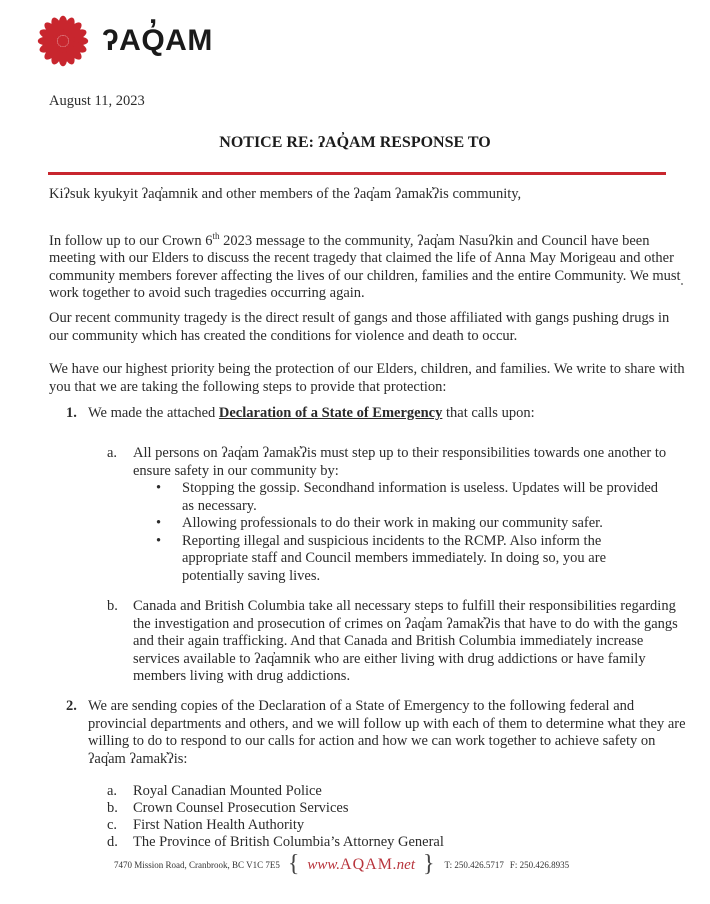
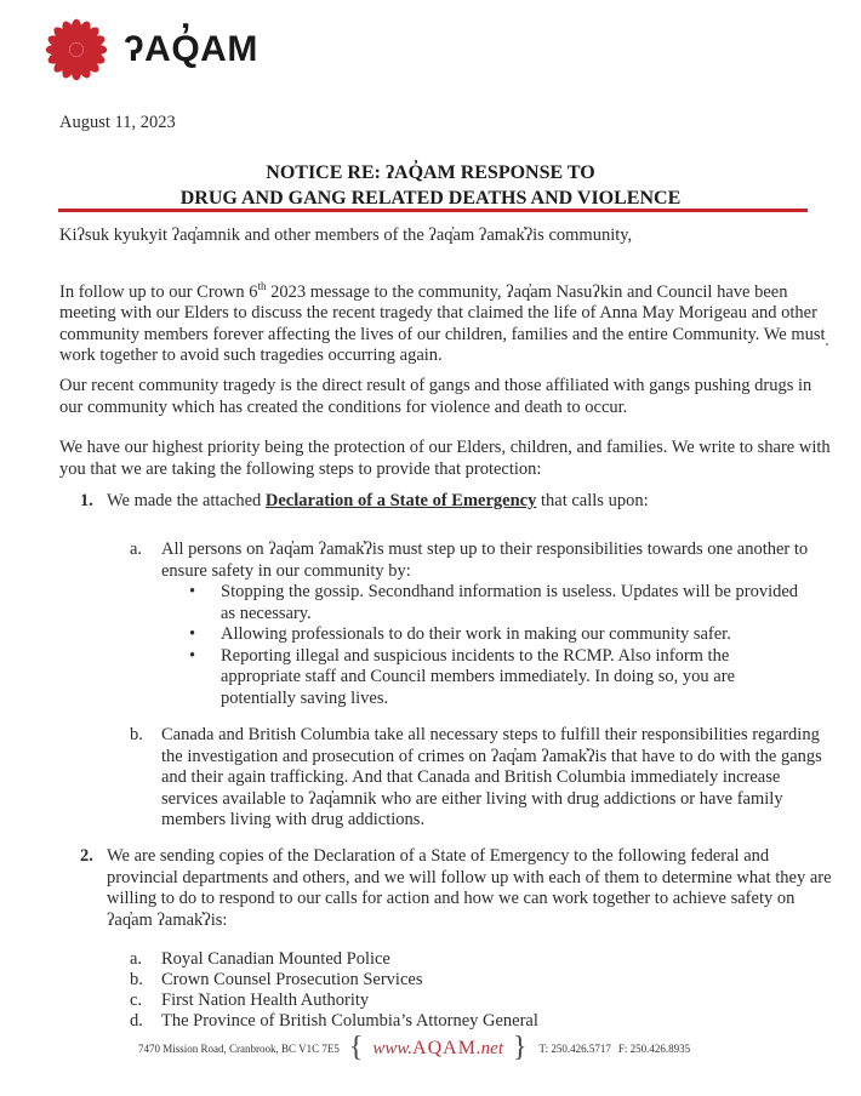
  ʔAQ̓AM
  August 11, 2023
  NOTICE RE: ʔAQ̓AM RESPONSE TO
+ DRUG AND GANG RELATED DEATHS AND VIOLENCE
  Kiʔsuk kyukyit ʔaq̓amnik and other members of the ʔaq̓am ʔamak̓ʔis community,
  In follow up to our Crown 6th 2023 message to the community, ʔaq̓am Nasuʔkin and Council have been meeting with our Elders to discuss the recent tragedy that claimed the life of Anna May Morigeau and other community members forever affecting the lives of our children, families and the entire Community. We must work together to avoid such tragedies occurring again.
  Our recent community tragedy is the direct result of gangs and those affiliated with gangs pushing drugs in our community which has created the conditions for violence and death to occur.
  We have our highest priority being the protection of our Elders, children, and families. We write to share with you that we are taking the following steps to provide that protection:
  1. We made the attached Declaration of a State of Emergency that calls upon:
  a.
  All persons on ʔaq̓am ʔamak̓ʔis must step up to their responsibilities towards one another to ensure safety in our community by:
  •
  Stopping the gossip. Secondhand information is useless. Updates will be provided as necessary.
  •
  Allowing professionals to do their work in making our community safer.
  •
  Reporting illegal and suspicious incidents to the RCMP. Also inform the appropriate staff and Council members immediately. In doing so, you are potentially saving lives.
  b.
  Canada and British Columbia take all necessary steps to fulfill their responsibilities regarding the investigation and prosecution of crimes on ʔaq̓am ʔamak̓ʔis that have to do with the gangs and their again trafficking. And that Canada and British Columbia immediately increase services available to ʔaq̓amnik who are either living with drug addictions or have family members living with drug addictions.
  2.
  We are sending copies of the Declaration of a State of Emergency to the following federal and provincial departments and others, and we will follow up with each of them to determine what they are willing to do to respond to our calls for action and how we can work together to achieve safety on ʔaq̓am ʔamak̓ʔis:
  a.
  Royal Canadian Mounted Police
  b.
  Crown Counsel Prosecution Services
  c.
  First Nation Health Authority
  d.
  The Province of British Columbia’s Attorney General
  7470 Mission Road, Cranbrook, BC V1C 7E5
  {
  www.AQAM.net
  }
  T: 250.426.5717
  F: 250.426.8935
